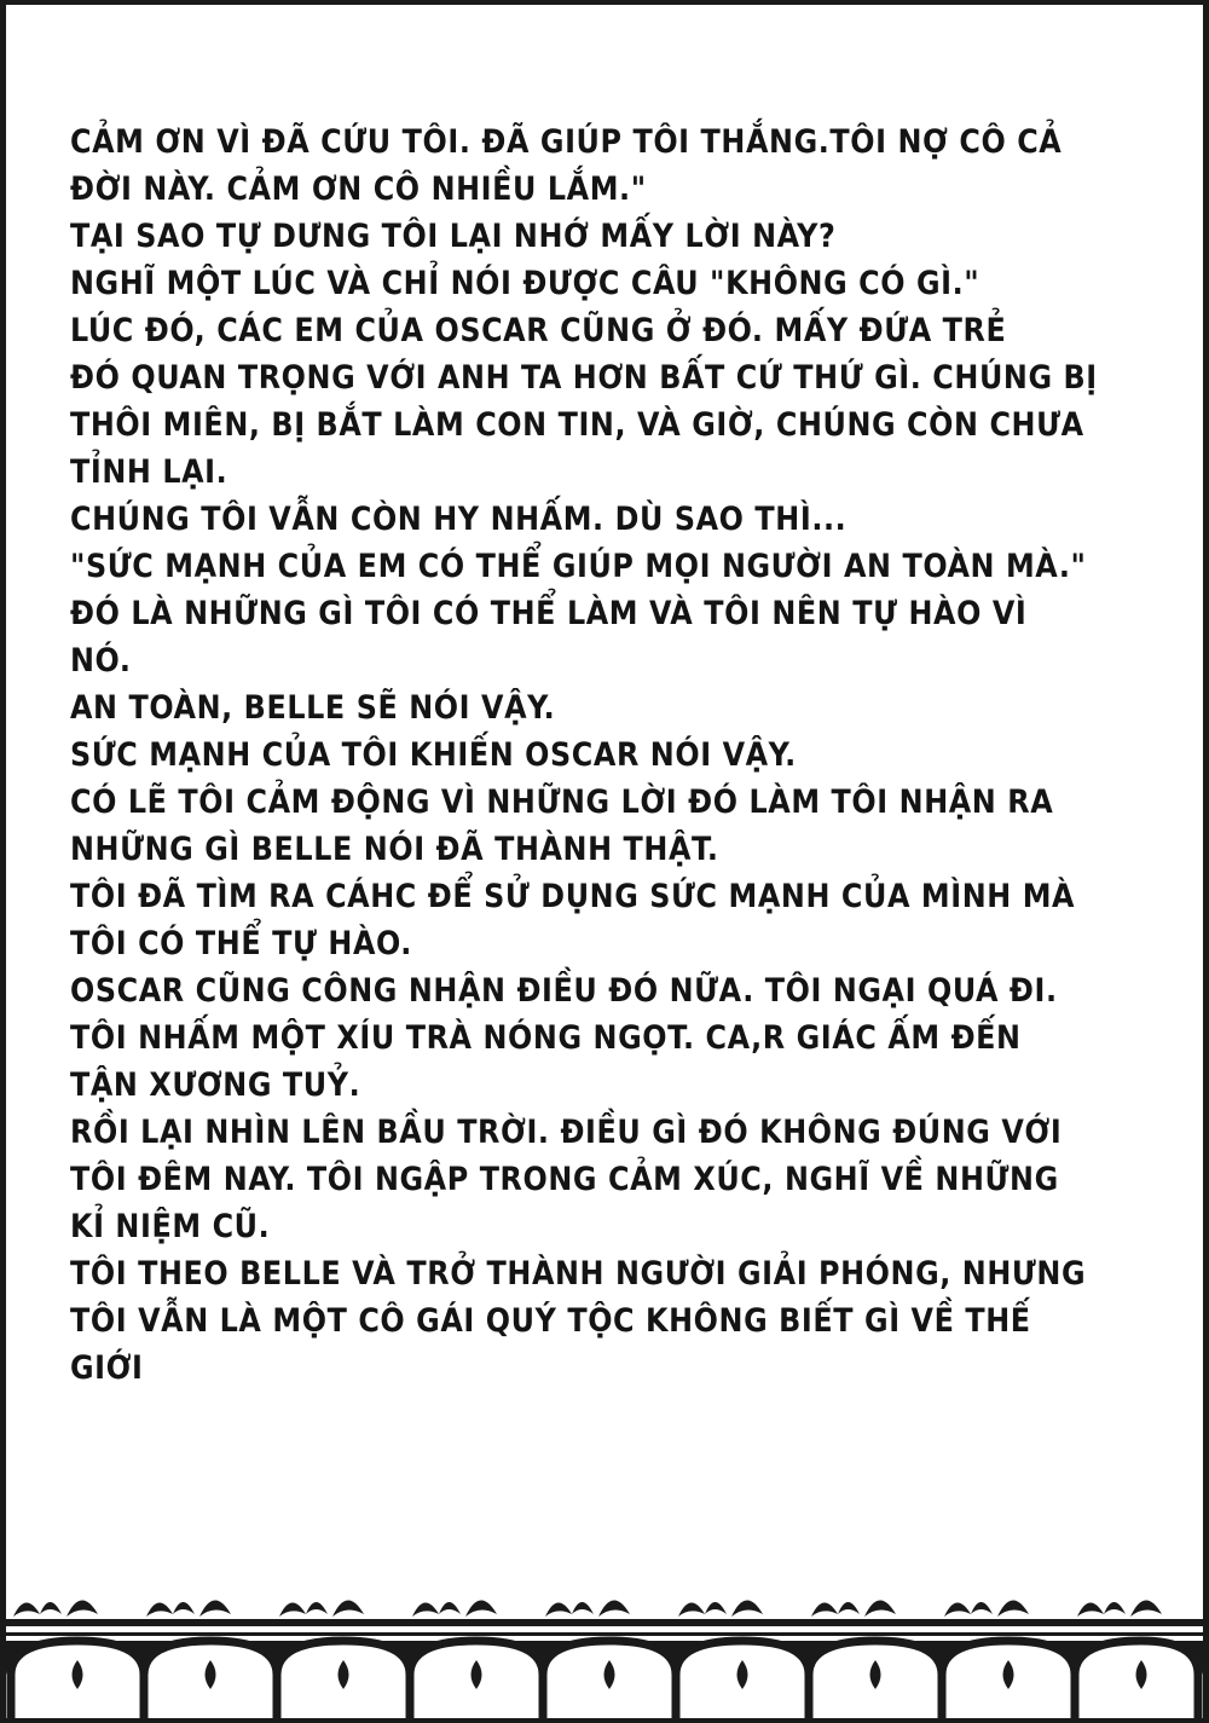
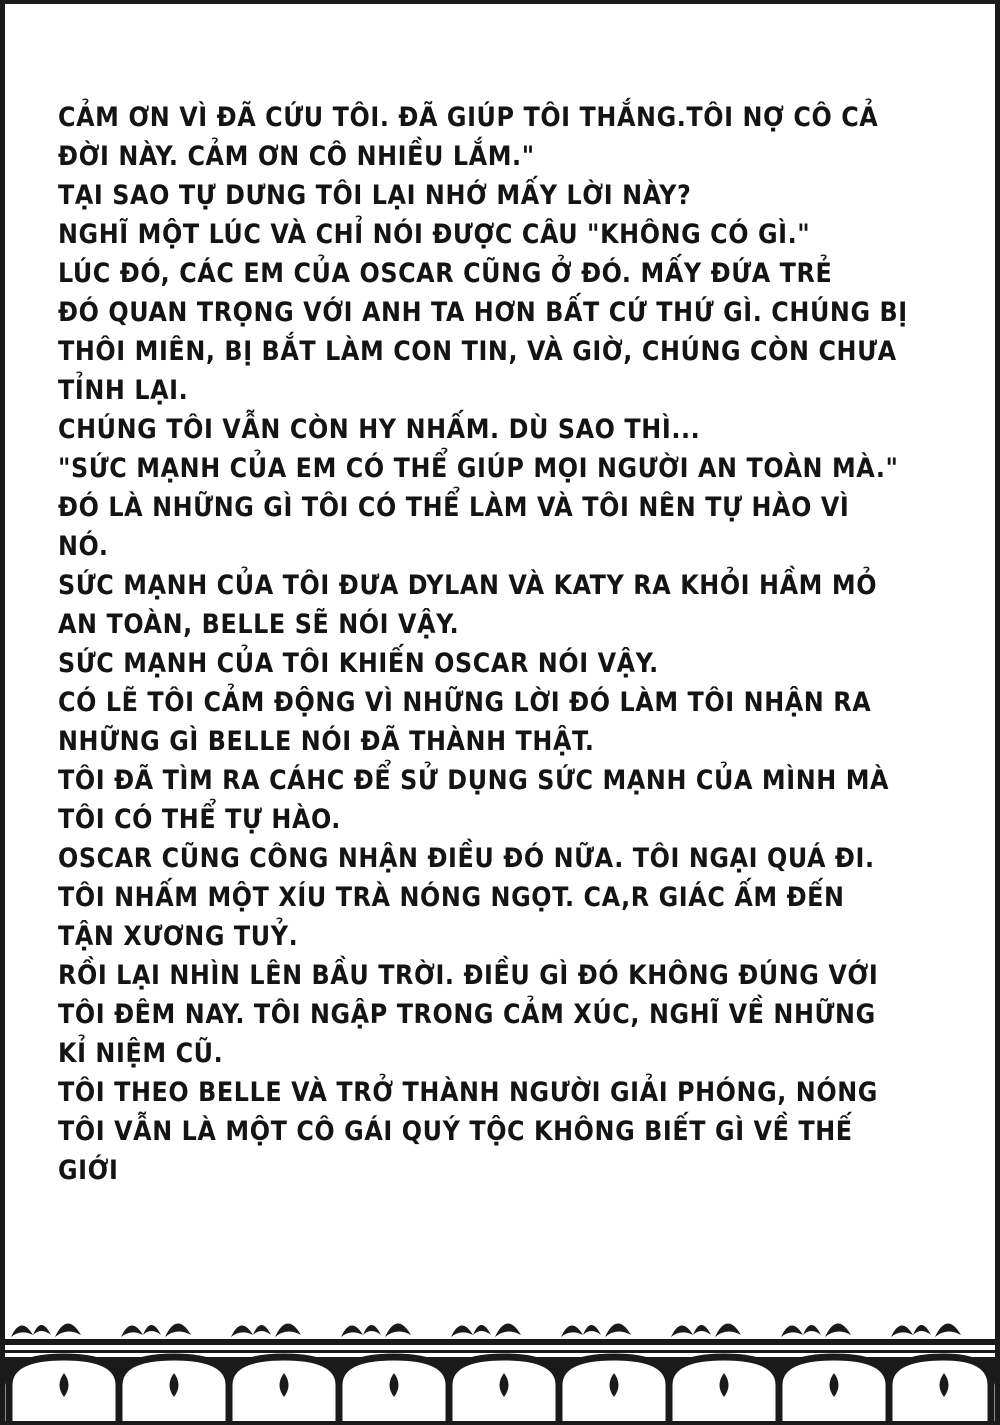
  CẢM ƠN VÌ ĐÃ CỨU TÔI. ĐÃ GIÚP TÔI THẮNG.TÔI NỢ CÔ CẢ
  ĐỜI NÀY. CẢM ƠN CÔ NHIỀU LẮM."
  TẠI SAO TỰ DƯNG TÔI LẠI NHỚ MẤY LỜI NÀY?
  NGHĨ MỘT LÚC VÀ CHỈ NÓI ĐƯỢC CÂU "KHÔNG CÓ GÌ."
  LÚC ĐÓ, CÁC EM CỦA OSCAR CŨNG Ở ĐÓ. MẤY ĐỨA TRẺ
  ĐÓ QUAN TRỌNG VỚI ANH TA HƠN BẤT CỨ THỨ GÌ. CHÚNG BỊ
  THÔI MIÊN, BỊ BẮT LÀM CON TIN, VÀ GIỜ, CHÚNG CÒN CHƯA
  TỈNH LẠI.
  CHÚNG TÔI VẪN CÒN HY NHẤM. DÙ SAO THÌ...
  "SỨC MẠNH CỦA EM CÓ THỂ GIÚP MỌI NGƯỜI AN TOÀN MÀ."
  ĐÓ LÀ NHỮNG GÌ TÔI CÓ THỂ LÀM VÀ TÔI NÊN TỰ HÀO VÌ
  NÓ.
+ SỨC MẠNH CỦA TÔI ĐƯA DYLAN VÀ KATY RA KHỎI HẦM MỎ
  AN TOÀN, BELLE SẼ NÓI VẬY.
  SỨC MẠNH CỦA TÔI KHIẾN OSCAR NÓI VẬY.
  CÓ LẼ TÔI CẢM ĐỘNG VÌ NHỮNG LỜI ĐÓ LÀM TÔI NHẬN RA
  NHỮNG GÌ BELLE NÓI ĐÃ THÀNH THẬT.
  TÔI ĐÃ TÌM RA CÁHC ĐỂ SỬ DỤNG SỨC MẠNH CỦA MÌNH MÀ
  TÔI CÓ THỂ TỰ HÀO.
  OSCAR CŨNG CÔNG NHẬN ĐIỀU ĐÓ NỮA. TÔI NGẠI QUÁ ĐI.
  TÔI NHẤM MỘT XÍU TRÀ NÓNG NGỌT. CA,R GIÁC ẤM ĐẾN
  TẬN XƯƠNG TUỶ.
  RỒI LẠI NHÌN LÊN BẦU TRỜI. ĐIỀU GÌ ĐÓ KHÔNG ĐÚNG VỚI
  TÔI ĐÊM NAY. TÔI NGẬP TRONG CẢM XÚC, NGHĨ VỀ NHỮNG
  KỈ NIỆM CŨ.
- TÔI THEO BELLE VÀ TRỞ THÀNH NGƯỜI GIẢI PHÓNG, NHƯNG
+ TÔI THEO BELLE VÀ TRỞ THÀNH NGƯỜI GIẢI PHÓNG, NÓNG
  TÔI VẪN LÀ MỘT CÔ GÁI QUÝ TỘC KHÔNG BIẾT GÌ VỀ THẾ
  GIỚI
